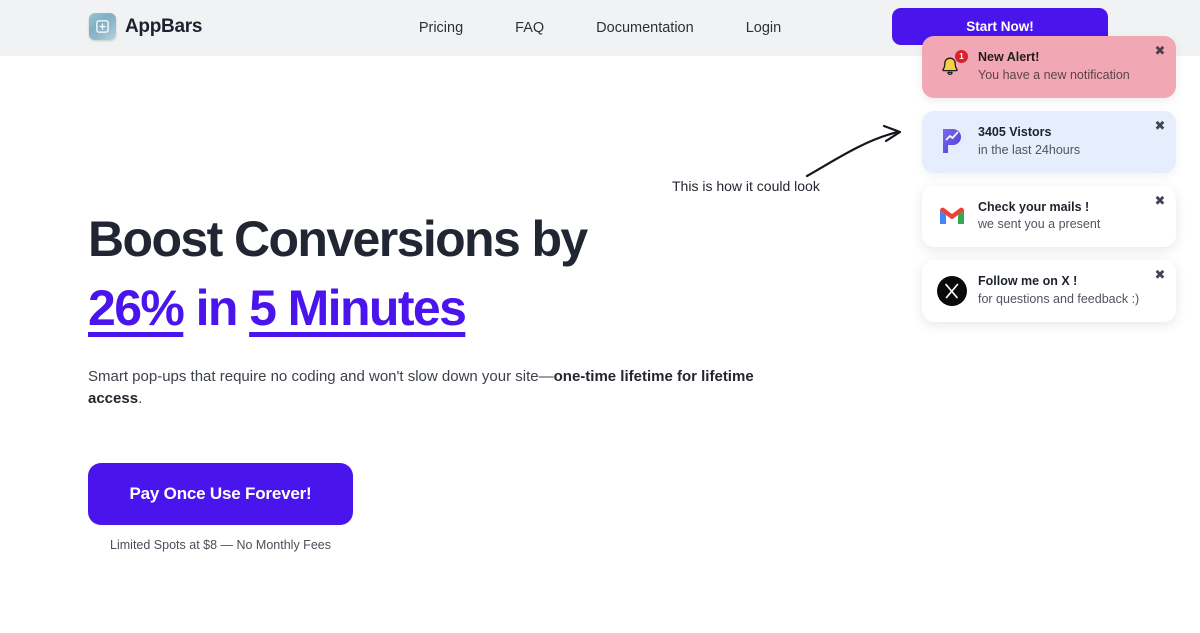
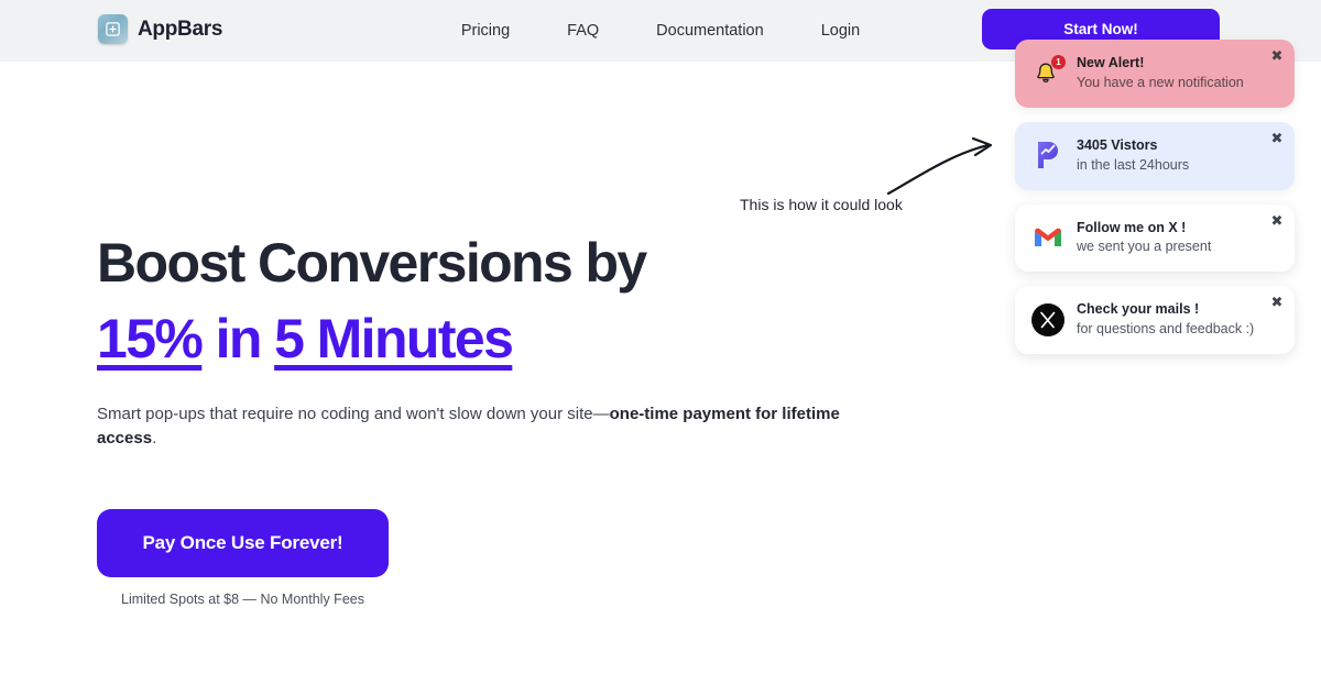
  AppBars
  Pricing
  FAQ
  Documentation
  Login
  Start Now!
  Boost Conversions by
- 26% in 5 Minutes
+ 15% in 5 Minutes
- Smart pop-ups that require no coding and won't slow down your site—one-time lifetime for lifetime access.
+ Smart pop-ups that require no coding and won't slow down your site—one-time payment for lifetime access.
  Pay Once Use Forever!
  Limited Spots at $8 — No Monthly Fees
  This is how it could look
  1
  New Alert!
  You have a new notification
  ✖
  3405 Vistors
  in the last 24hours
  ✖
- Check your mails !
+ Follow me on X !
  we sent you a present
  ✖
- Follow me on X !
+ Check your mails !
  for questions and feedback :)
  ✖
